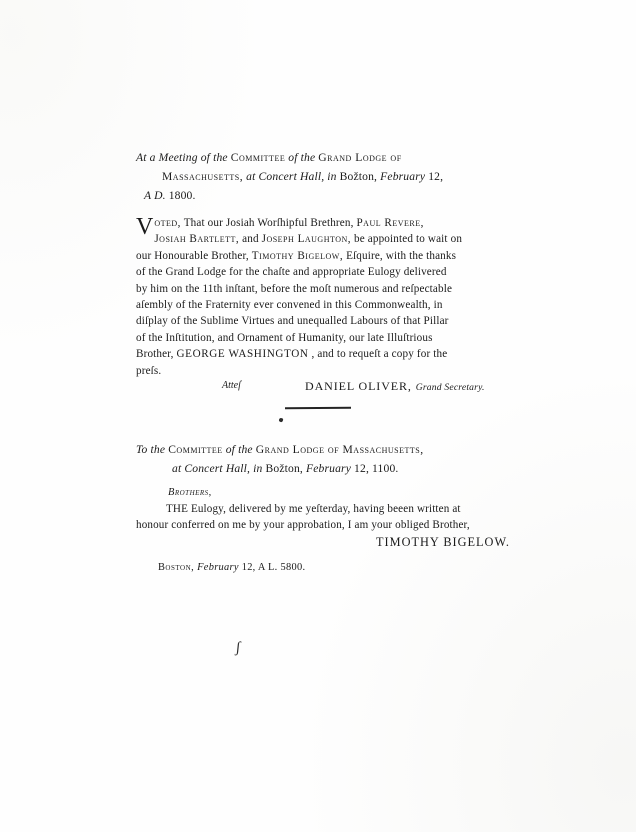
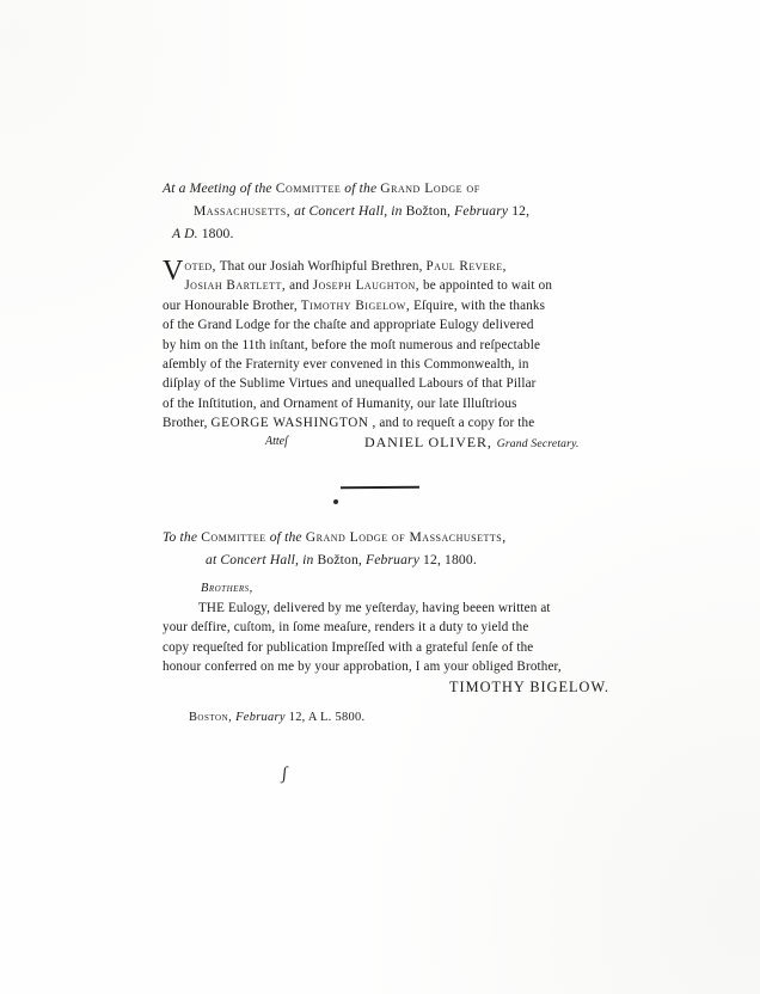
  At a Meeting of the Committee of the Grand Lodge of
  Massachusetts, at Concert Hall, in Božton, February 12,
  A D. 1800.
  V
  oted, That our Josiah Worſhipful Brethren, Paul Revere,
  Josiah Bartlett, and Joseph Laughton, be appointed to wait on
  our Honourable Brother, Timothy Bigelow, Eſquire, with the thanks
  of the Grand Lodge for the chaſte and appropriate Eulogy delivered
  by him on the 11th inſtant, before the moſt numerous and reſpectable
  aſembly of the Fraternity ever convened in this Commonwealth, in
  diſplay of the Sublime Virtues and unequalled Labours of that Pillar
  of the Inſtitution, and Ornament of Humanity, our late Illuſtrious
  Brother, GEORGE WASHINGTON , and to requeſt a copy for the
- preſs.
  Atteſ
  DANIEL OLIVER, Grand Secretary.
  To the Committee of the Grand Lodge of Massachusetts,
- at Concert Hall, in Božton, February 12, 1100.
+ at Concert Hall, in Božton, February 12, 1800.
  Brothers,
  THE Eulogy, delivered by me yeſterday, having beeen written at
+ your deſfire, cuſtom, in ſome meaſure, renders it a duty to yield the
+ copy requeſted for publication Impreſſed with a grateful ſenſe of the
  honour conferred on me by your approbation, I am your obliged Brother,
  TIMOTHY BIGELOW.
  Boston, February 12, A L. 5800.
